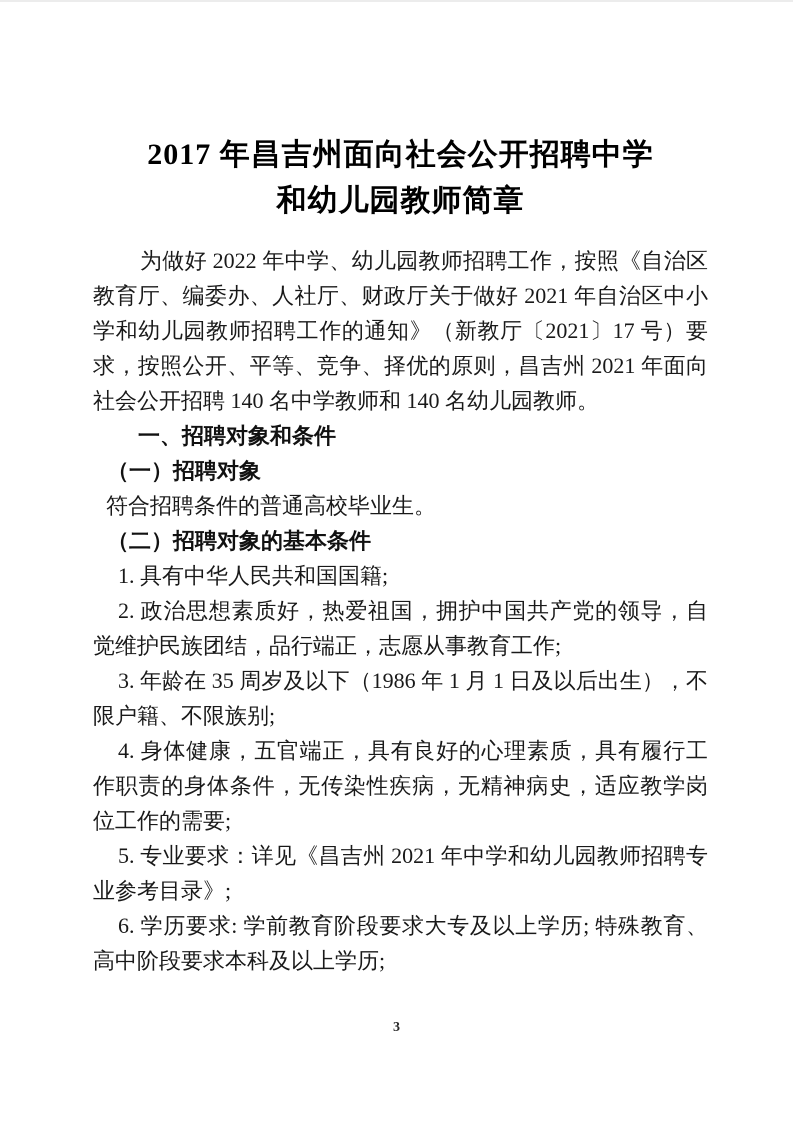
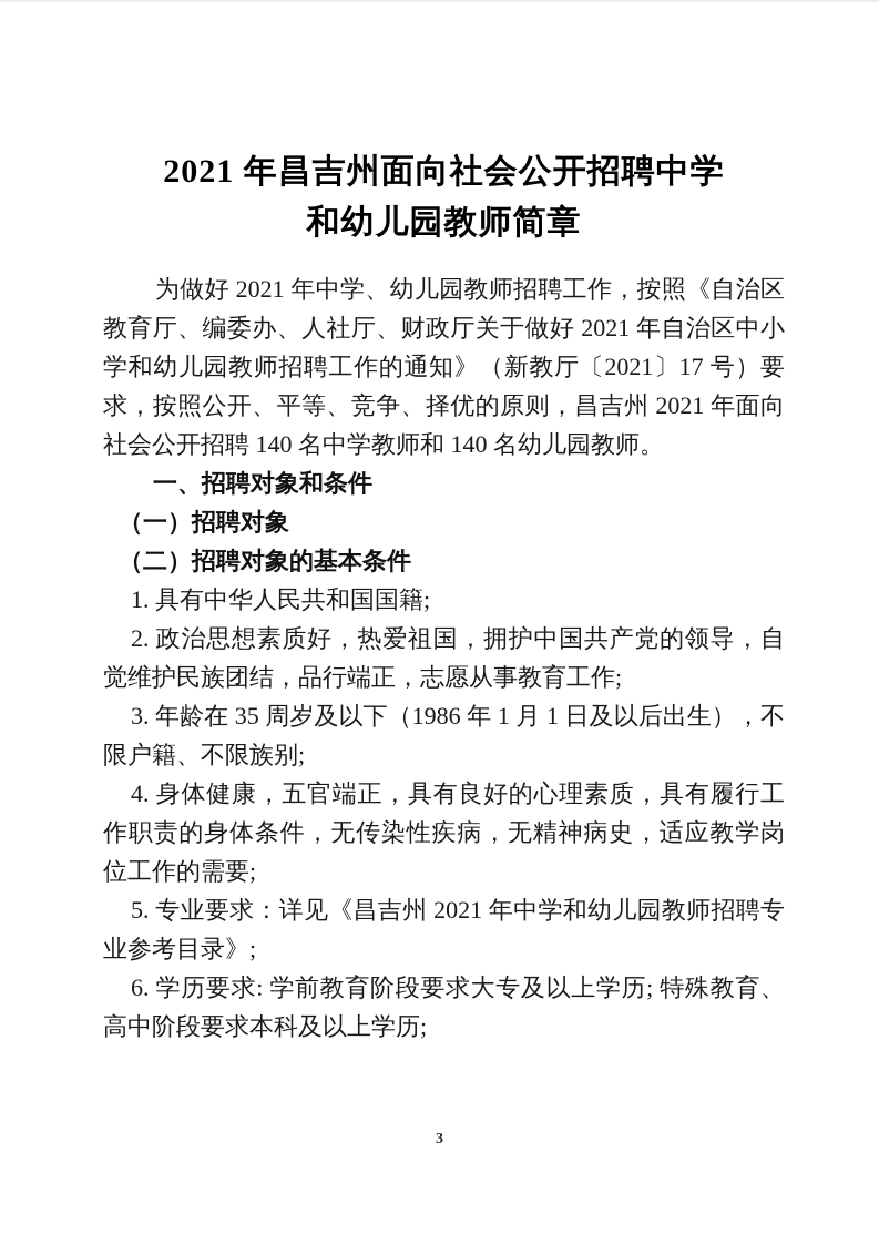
- 2017 年昌吉州面向社会公开招聘中学
+ 2021 年昌吉州面向社会公开招聘中学
  和幼儿园教师简章
- 为做好 2022 年中学、幼儿园教师招聘工作，按照《自治区教育厅、编委办、人社厅、财政厅关于做好 2021 年自治区中小学和幼儿园教师招聘工作的通知》（新教厅〔2021〕17 号）要求，按照公开、平等、竞争、择优的原则，昌吉州 2021 年面向社会公开招聘 140 名中学教师和 140 名幼儿园教师。
+ 为做好 2021 年中学、幼儿园教师招聘工作，按照《自治区教育厅、编委办、人社厅、财政厅关于做好 2021 年自治区中小学和幼儿园教师招聘工作的通知》（新教厅〔2021〕17 号）要求，按照公开、平等、竞争、择优的原则，昌吉州 2021 年面向社会公开招聘 140 名中学教师和 140 名幼儿园教师。
  一、招聘对象和条件
  （一）招聘对象
- 符合招聘条件的普通高校毕业生。
  （二）招聘对象的基本条件
  1. 具有中华人民共和国国籍;
  2. 政治思想素质好，热爱祖国，拥护中国共产党的领导，自觉维护民族团结，品行端正，志愿从事教育工作;
  3. 年龄在 35 周岁及以下（1986 年 1 月 1 日及以后出生），不限户籍、不限族别;
  4. 身体健康，五官端正，具有良好的心理素质，具有履行工作职责的身体条件，无传染性疾病，无精神病史，适应教学岗位工作的需要;
  5. 专业要求：详见《昌吉州 2021 年中学和幼儿园教师招聘专业参考目录》;
  6. 学历要求: 学前教育阶段要求大专及以上学历; 特殊教育、高中阶段要求本科及以上学历;
  3
